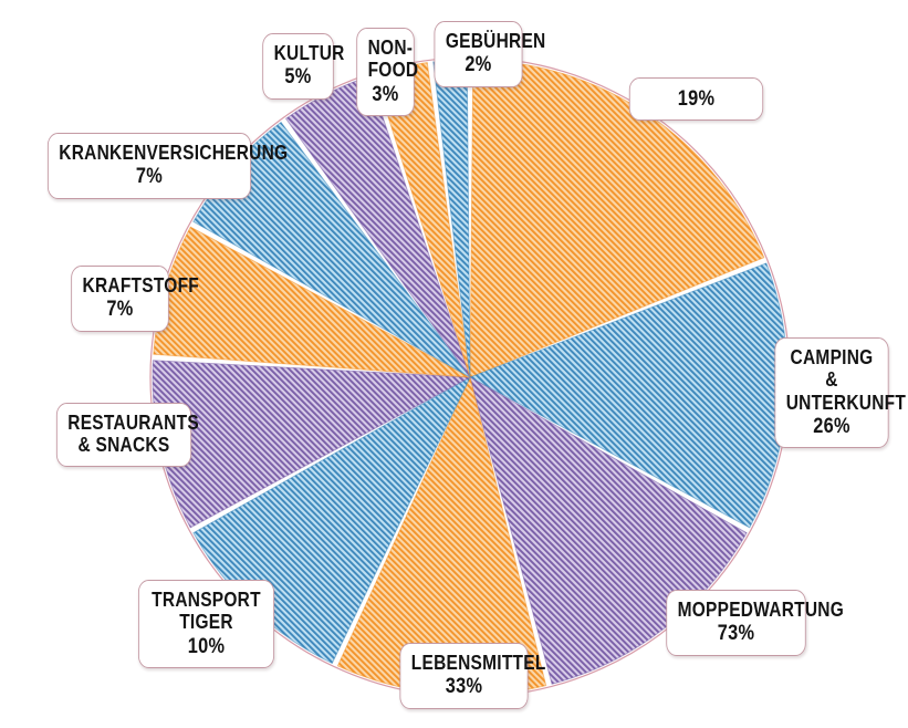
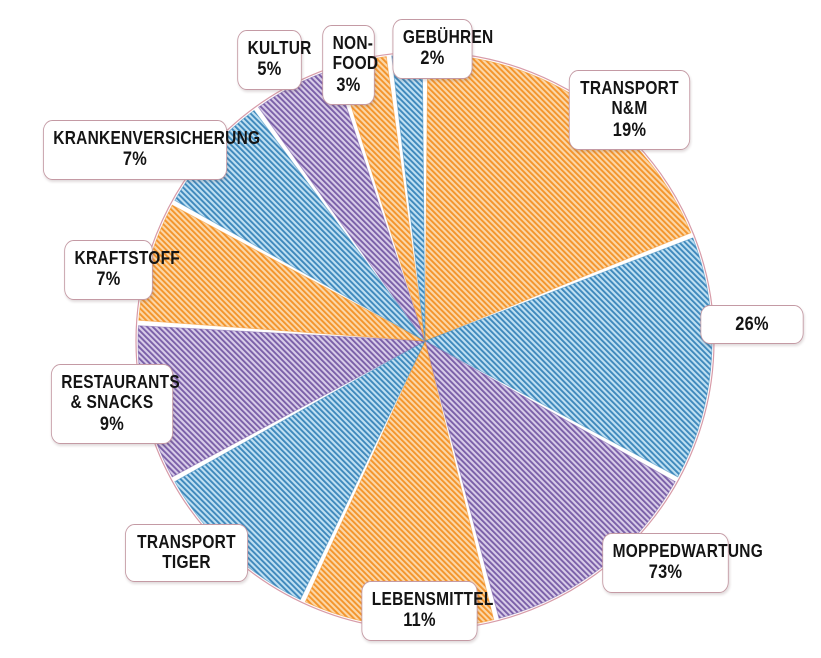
+ TRANSPORT N&M
  19%
- CAMPING &
- UNTERKUNFT
  26%
  MOPPEDWARTUNG
  73%
  LEBENSMITTEL
- 33%
+ 11%
  TRANSPORT
  TIGER
- 10%
  RESTAURANTS
  & SNACKS
+ 9%
  KRAFTSTOFF
  7%
  KRANKENVERSICHERUNG
  7%
  KULTUR
  5%
  NON-
  FOOD
  3%
  GEBÜHREN
  2%
